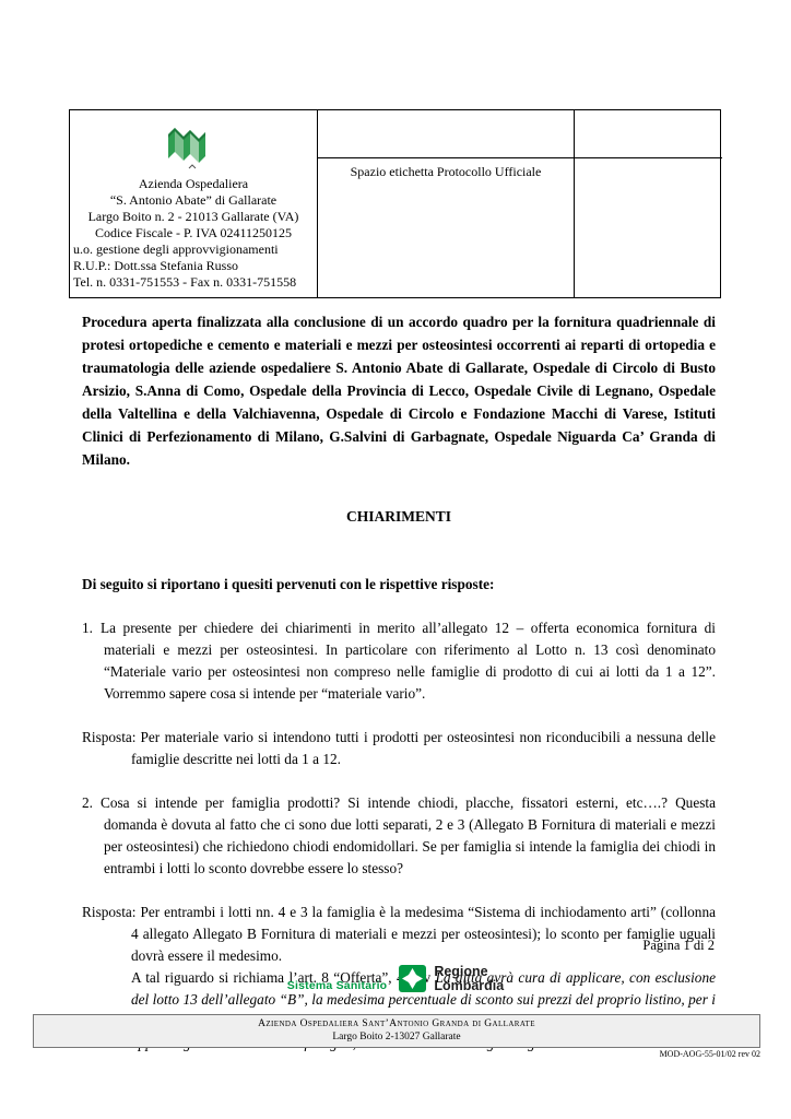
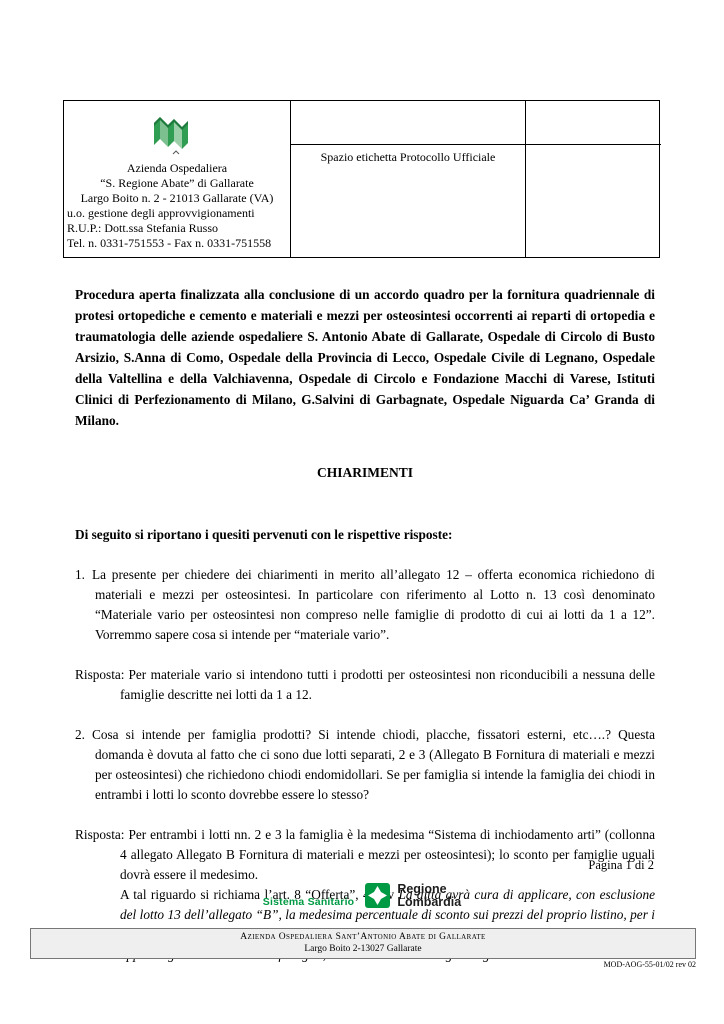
  Azienda Ospedaliera
- “S. Antonio Abate” di Gallarate
+ “S. Regione Abate” di Gallarate
  Largo Boito n. 2 - 21013 Gallarate (VA)
- Codice Fiscale - P. IVA 02411250125
  u.o. gestione degli approvvigionamenti
  R.U.P.: Dott.ssa Stefania Russo
  Tel. n. 0331-751553 - Fax n. 0331-751558
  Spazio etichetta Protocollo Ufficiale
  Procedura aperta finalizzata alla conclusione di un accordo quadro per la fornitura quadriennale di protesi ortopediche e cemento e materiali e mezzi per osteosintesi occorrenti ai reparti di ortopedia e traumatologia delle aziende ospedaliere S. Antonio Abate di Gallarate, Ospedale di Circolo di Busto Arsizio, S.Anna di Como, Ospedale della Provincia di Lecco, Ospedale Civile di Legnano, Ospedale della Valtellina e della Valchiavenna, Ospedale di Circolo e Fondazione Macchi di Varese, Istituti Clinici di Perfezionamento di Milano, G.Salvini di Garbagnate, Ospedale Niguarda Ca’ Granda di Milano.
  CHIARIMENTI
  Di seguito si riportano i quesiti pervenuti con le rispettive risposte:
- 1. La presente per chiedere dei chiarimenti in merito all’allegato 12 – offerta economica fornitura di materiali e mezzi per osteosintesi. In particolare con riferimento al Lotto n. 13 così denominato “Materiale vario per osteosintesi non compreso nelle famiglie di prodotto di cui ai lotti da 1 a 12”. Vorremmo sapere cosa si intende per “materiale vario”.
+ 1. La presente per chiedere dei chiarimenti in merito all’allegato 12 – offerta economica richiedono di materiali e mezzi per osteosintesi. In particolare con riferimento al Lotto n. 13 così denominato “Materiale vario per osteosintesi non compreso nelle famiglie di prodotto di cui ai lotti da 1 a 12”. Vorremmo sapere cosa si intende per “materiale vario”.
  Risposta: Per materiale vario si intendono tutti i prodotti per osteosintesi non riconducibili a nessuna delle famiglie descritte nei lotti da 1 a 12.
  2. Cosa si intende per famiglia prodotti? Si intende chiodi, placche, fissatori esterni, etc….? Questa domanda è dovuta al fatto che ci sono due lotti separati, 2 e 3 (Allegato B Fornitura di materiali e mezzi per osteosintesi) che richiedono chiodi endomidollari. Se per famiglia si intende la famiglia dei chiodi in entrambi i lotti lo sconto dovrebbe essere lo stesso?
- Risposta: Per entrambi i lotti nn. 4 e 3 la famiglia è la medesima “Sistema di inchiodamento arti” (collonna 4 allegato Allegato B Fornitura di materiali e mezzi per osteosintesi); lo sconto per famiglie uguali dovrà essere il medesimo.
+ Risposta: Per entrambi i lotti nn. 2 e 3 la famiglia è la medesima “Sistema di inchiodamento arti” (collonna 4 allegato Allegato B Fornitura di materiali e mezzi per osteosintesi); lo sconto per famiglie uguali dovrà essere il medesimo.
  Pagina 1 di 2
  Sistema Sanitario
  Regione
  Lombardia
- Azienda Ospedaliera Sant’Antonio Granda di Gallarate
+ Azienda Ospedaliera Sant’Antonio Abate di Gallarate
  Largo Boito 2-13027 Gallarate
  MOD-AOG-55-01/02 rev 02
